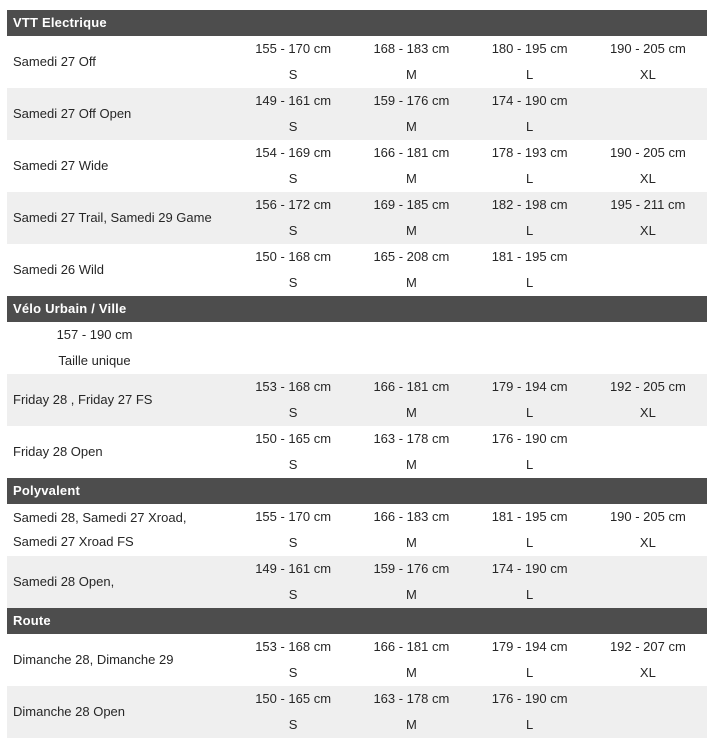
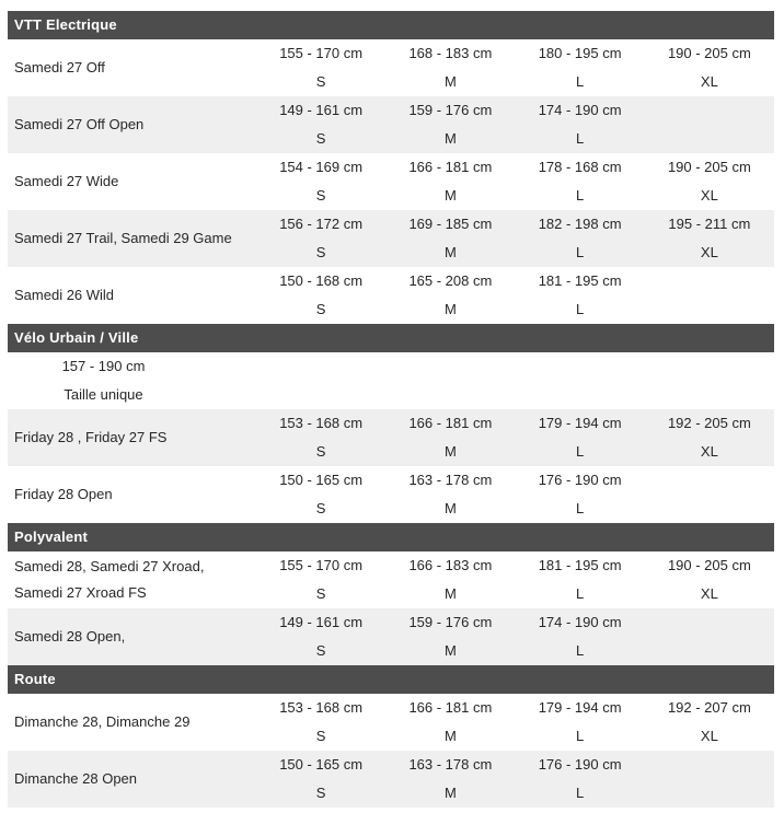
  VTT Electrique
  Samedi 27 Off
  155 - 170 cm
  S
  168 - 183 cm
  M
  180 - 195 cm
  L
  190 - 205 cm
  XL
  Samedi 27 Off Open
  149 - 161 cm
  S
  159 - 176 cm
  M
  174 - 190 cm
  L
  Samedi 27 Wide
  154 - 169 cm
  S
  166 - 181 cm
  M
- 178 - 193 cm
+ 178 - 168 cm
  L
  190 - 205 cm
  XL
  Samedi 27 Trail, Samedi 29 Game
  156 - 172 cm
  S
  169 - 185 cm
  M
  182 - 198 cm
  L
  195 - 211 cm
  XL
  Samedi 26 Wild
  150 - 168 cm
  S
  165 - 208 cm
  M
  181 - 195 cm
  L
  Vélo Urbain / Ville
  157 - 190 cm
  Taille unique
  Friday 28 , Friday 27 FS
  153 - 168 cm
  S
  166 - 181 cm
  M
  179 - 194 cm
  L
  192 - 205 cm
  XL
  Friday 28 Open
  150 - 165 cm
  S
  163 - 178 cm
  M
  176 - 190 cm
  L
  Polyvalent
  Samedi 28, Samedi 27 Xroad,
  Samedi 27 Xroad FS
  155 - 170 cm
  S
  166 - 183 cm
  M
  181 - 195 cm
  L
  190 - 205 cm
  XL
  Samedi 28 Open,
  149 - 161 cm
  S
  159 - 176 cm
  M
  174 - 190 cm
  L
  Route
  Dimanche 28, Dimanche 29
  153 - 168 cm
  S
  166 - 181 cm
  M
  179 - 194 cm
  L
  192 - 207 cm
  XL
  Dimanche 28 Open
  150 - 165 cm
  S
  163 - 178 cm
  M
  176 - 190 cm
  L
